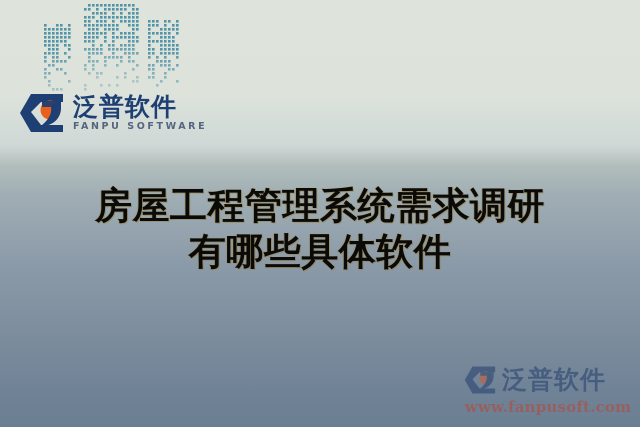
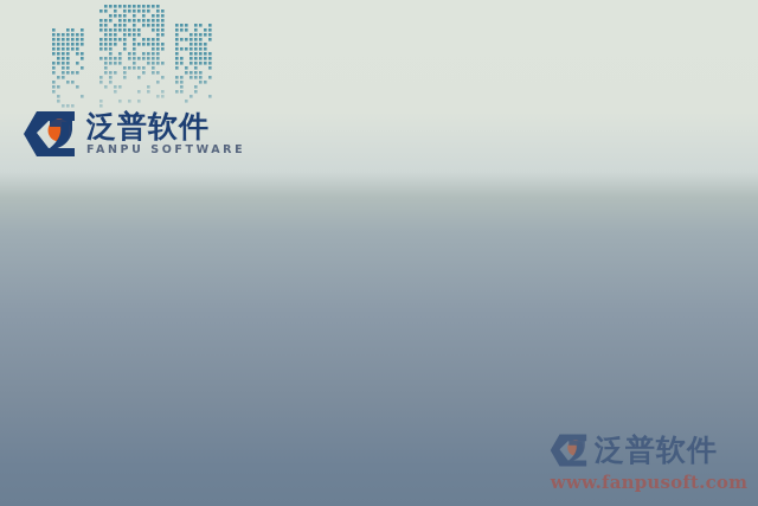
  泛普软件
  FANPU SOFTWARE
- 房屋工程管理系统需求调研
- 有哪些具体软件
  泛普软件
  www.fanpusoft.com
